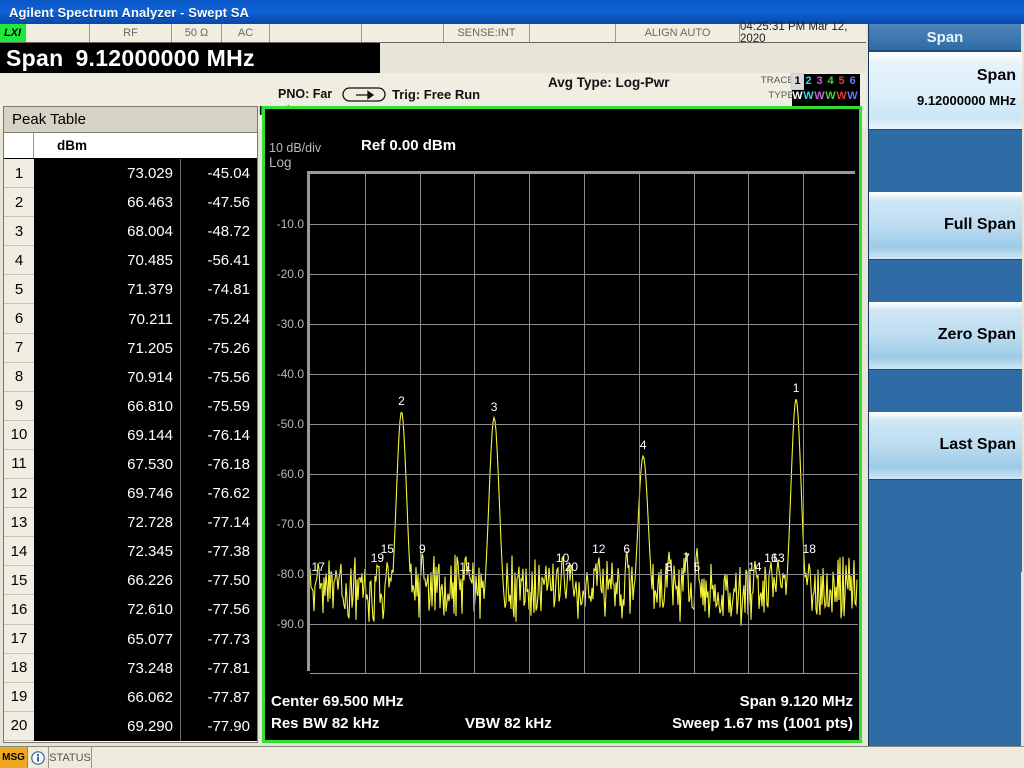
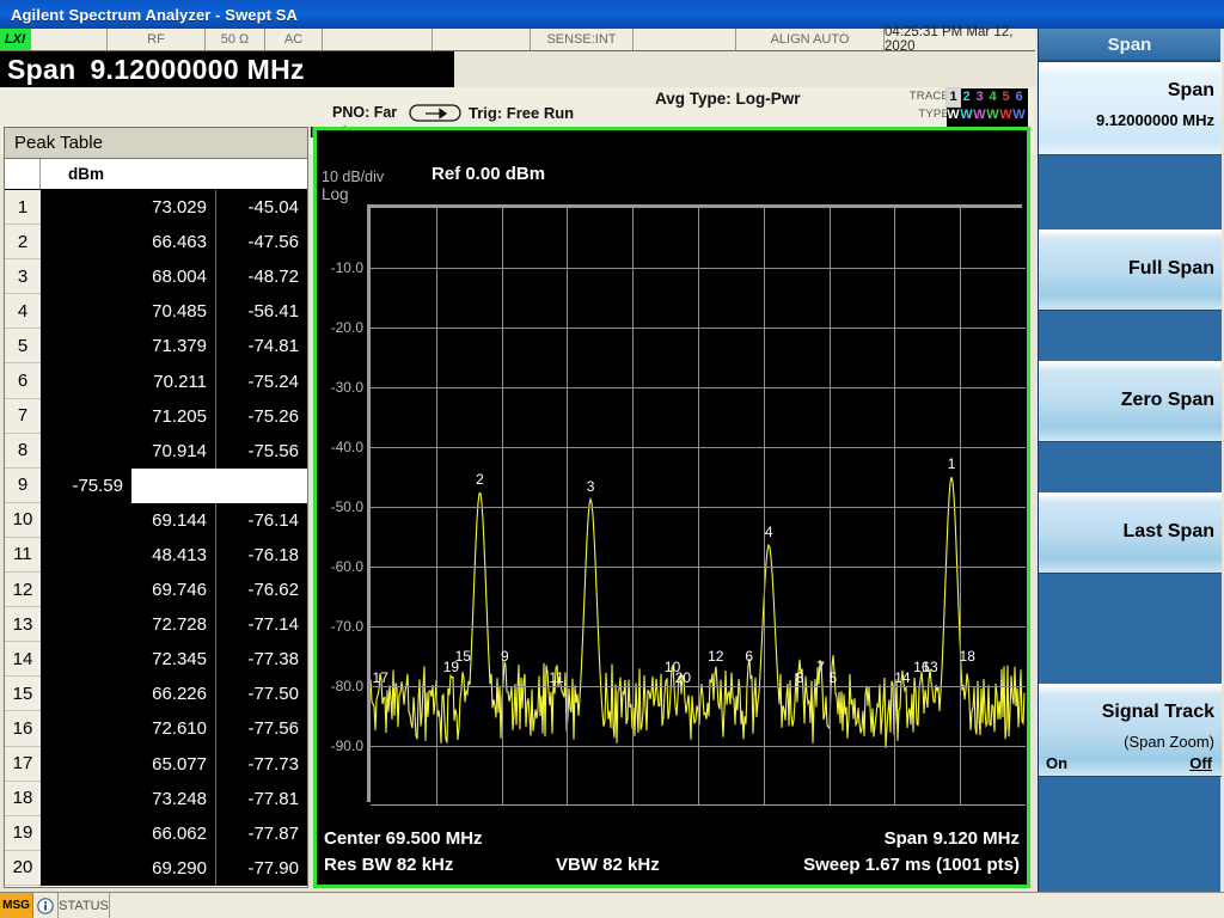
  Agilent Spectrum Analyzer - Swept SA
  LXI
  RF
  50 Ω
  AC
  SENSE:INT
  ALIGN AUTO
  04:25:31 PM Mar 12, 2020
  Span
  9.12000000 MHz
  PNO: Far
  Trig: Free Run
  Avg Type: Log-Pwr
  TRACE
  TYPE
  1
  2
  3
  4
  5
  6
  W
  W
  W
  W
  W
  W
  Peak Table
  dBm
  1
  73.029
  -45.04
  2
  66.463
  -47.56
  3
  68.004
  -48.72
  4
  70.485
  -56.41
  5
  71.379
  -74.81
  6
  70.211
  -75.24
  7
  71.205
  -75.26
  8
  70.914
  -75.56
  9
- 66.810
  -75.59
  10
  69.144
  -76.14
  11
- 67.530
+ 48.413
  -76.18
  12
  69.746
  -76.62
  13
  72.728
  -77.14
  14
  72.345
  -77.38
  15
  66.226
  -77.50
  16
  72.610
  -77.56
  17
  65.077
  -77.73
  18
  73.248
  -77.81
  19
  66.062
  -77.87
  20
  69.290
  -77.90
  10 dB/div
  Log
  Ref 0.00 dBm
  -10.0
  -20.0
  -30.0
  -40.0
  -50.0
  -60.0
  -70.0
  -80.0
  -90.0
  1
  2
  3
  4
  5
  6
  7
  8
  9
  10
  11
  12
  13
  14
  15
  16
  17
  18
  19
  20
  Center 69.500 MHz
  Span 9.120 MHz
  Res BW 82 kHz
  VBW 82 kHz
  Sweep 1.67 ms (1001 pts)
  Span
  Span
  9.12000000 MHz
  Full Span
  Zero Span
  Last Span
+ Signal Track
+ (Span Zoom)
+ On
+ Off
  MSG
  STATUS
